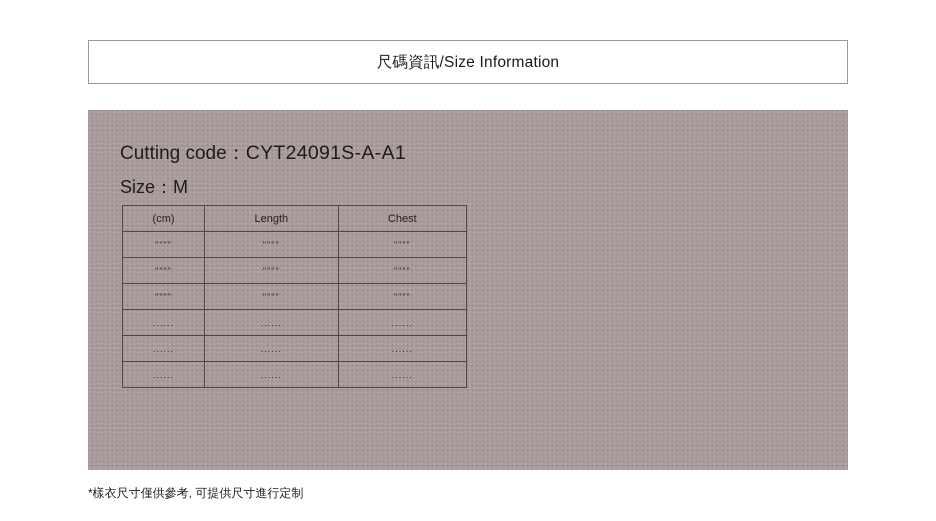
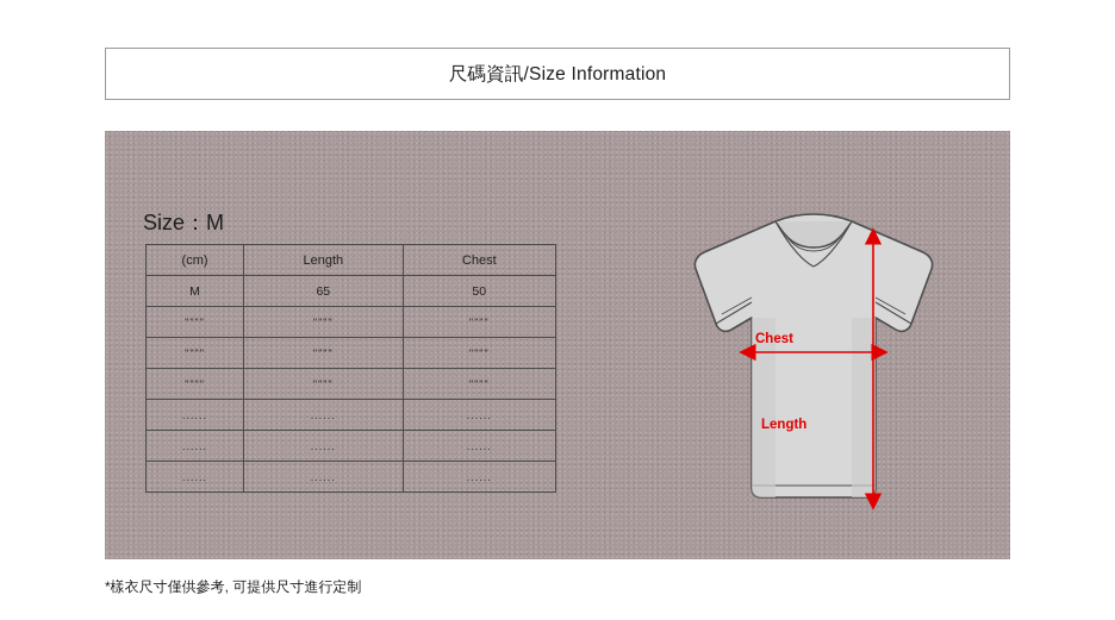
  尺碼資訊/Size Information
- Cutting code：CYT24091S-A-A1
  Size：M
  (cm)	Length	Chest
+ M	65	50
  """"	""""	""""
  """"	""""	""""
  """"	""""	""""
  ......	......	......
  ......	......	......
  ......	......	......
+ Chest
+ Length
  *樣衣尺寸僅供參考, 可提供尺寸進行定制
